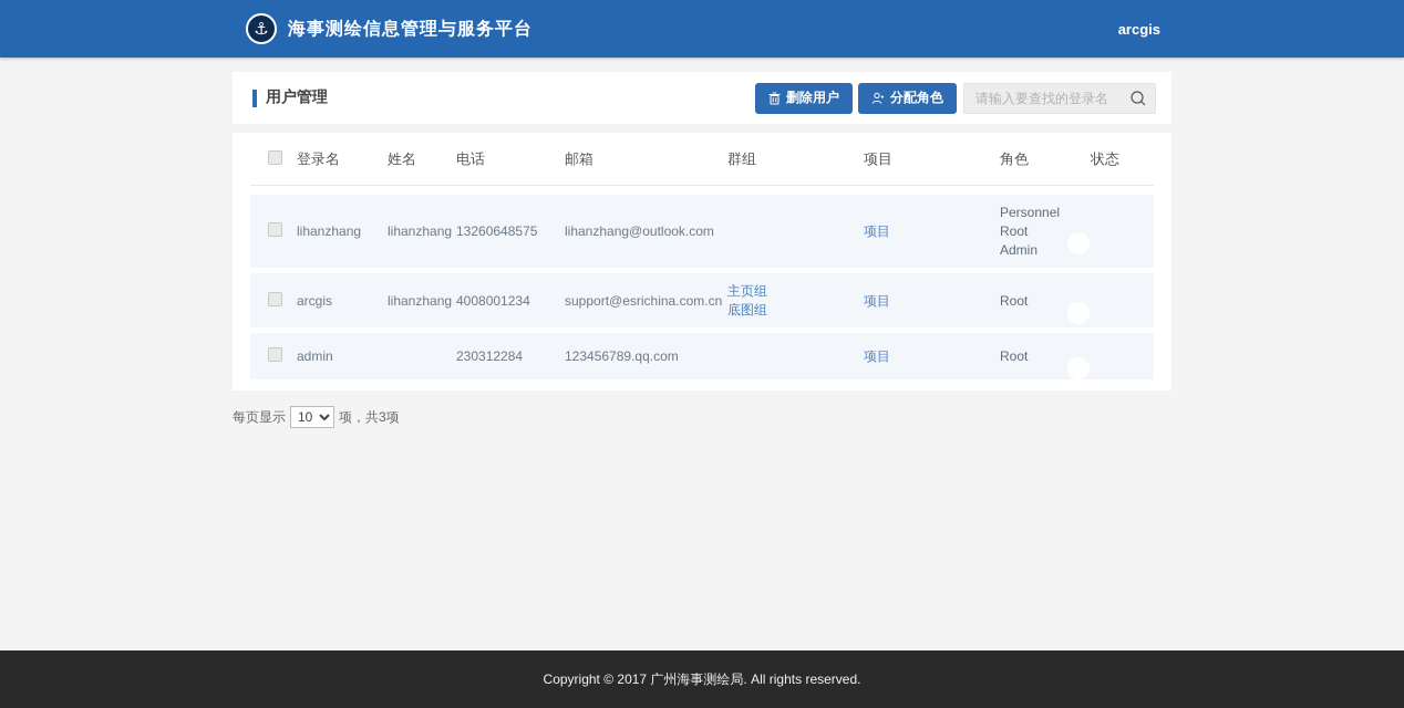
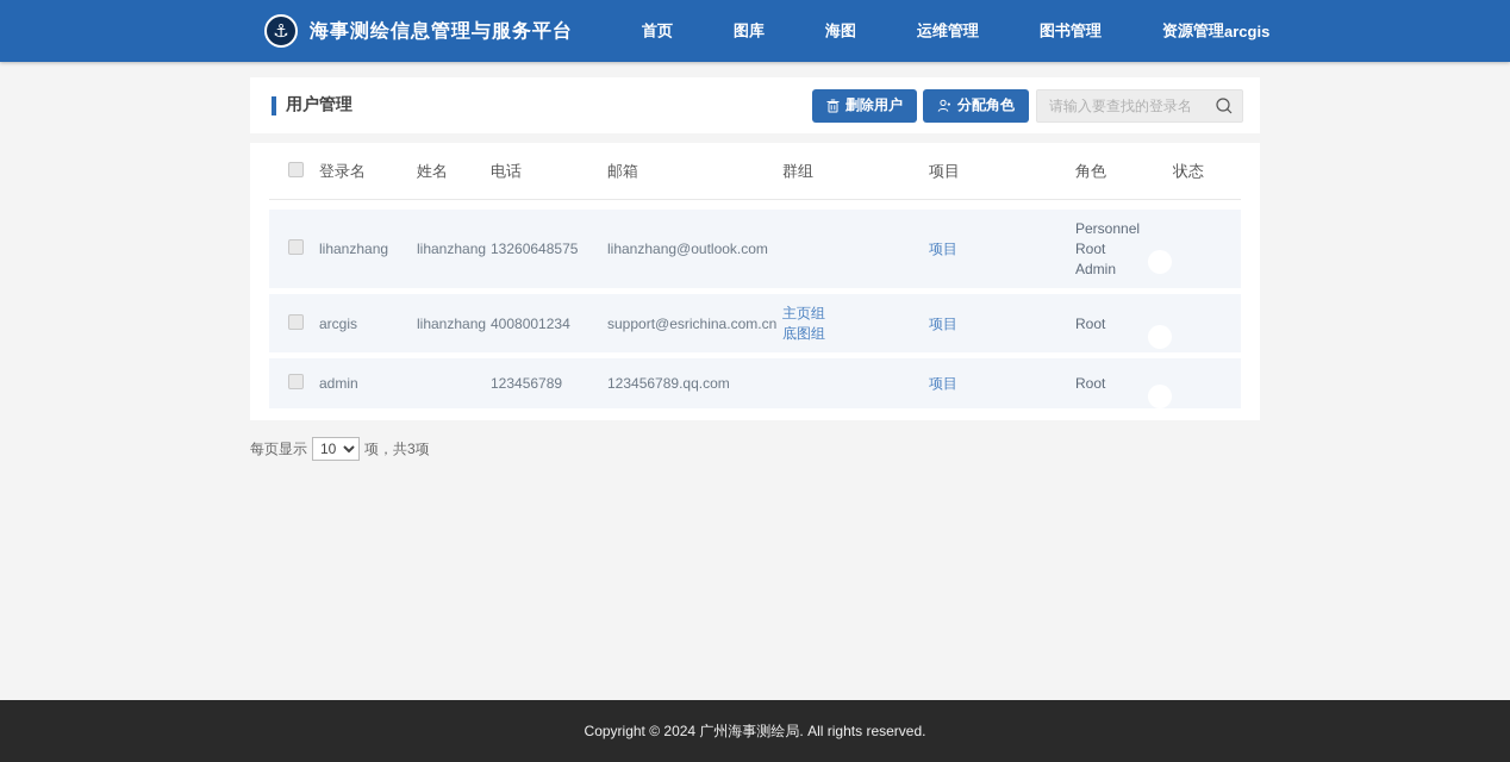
  ⚓
  海事测绘信息管理与服务平台
+ 首页
+ 图库
+ 海图
+ 运维管理
+ 图书管理
+ 资源管理
  arcgis
  用户管理
  删除用户
  分配角色
  请输入要查找的登录名
  登录名
  姓名
  电话
  邮箱
  群组
  项目
  角色
  状态
  lihanzhang
  lihanzhang
  13260648575
  lihanzhang@outlook.com
  项目
  Personnel
  Root
  Admin
  arcgis
  lihanzhang
  4008001234
  support@esrichina.com.cn
  主页组
  底图组
  项目
  Root
  admin
- 230312284
+ 123456789
  123456789.qq.com
  项目
  Root
  每页显示
  10
  项，共3项
- Copyright © 2017 广州海事测绘局. All rights reserved.
+ Copyright © 2024 广州海事测绘局. All rights reserved.
